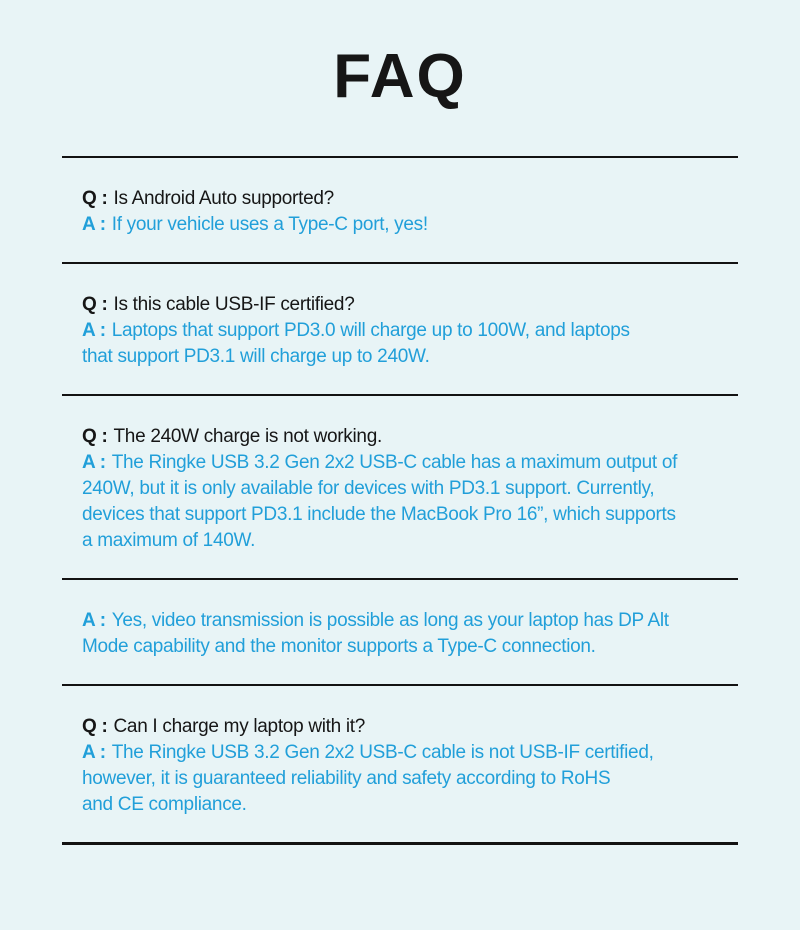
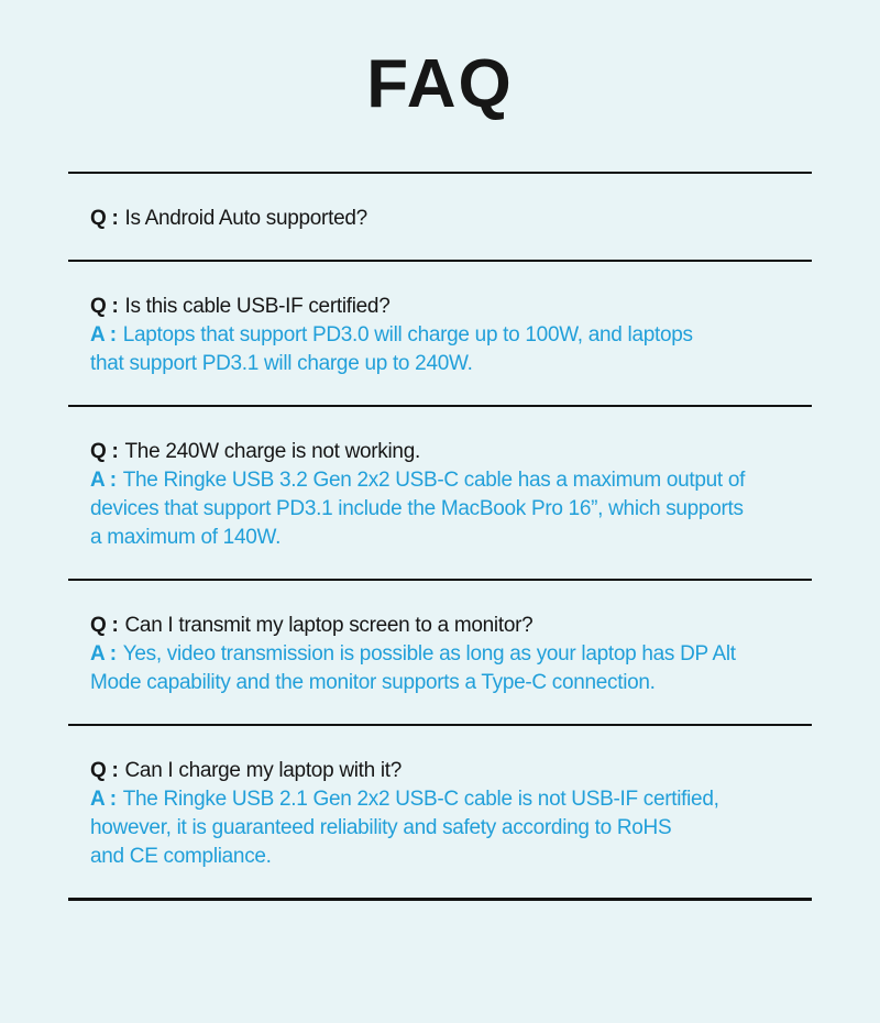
  FAQ
  Q : Is Android Auto supported?
- A : If your vehicle uses a Type-C port, yes!
  Q : Is this cable USB-IF certified?
  A : Laptops that support PD3.0 will charge up to 100W, and laptops
  that support PD3.1 will charge up to 240W.
  Q : The 240W charge is not working.
  A : The Ringke USB 3.2 Gen 2x2 USB-C cable has a maximum output of
- 240W, but it is only available for devices with PD3.1 support. Currently,
  devices that support PD3.1 include the MacBook Pro 16”, which supports
  a maximum of 140W.
+ Q : Can I transmit my laptop screen to a monitor?
  A : Yes, video transmission is possible as long as your laptop has DP Alt
  Mode capability and the monitor supports a Type-C connection.
  Q : Can I charge my laptop with it?
- A : The Ringke USB 3.2 Gen 2x2 USB-C cable is not USB-IF certified,
+ A : The Ringke USB 2.1 Gen 2x2 USB-C cable is not USB-IF certified,
  however, it is guaranteed reliability and safety according to RoHS
  and CE compliance.
